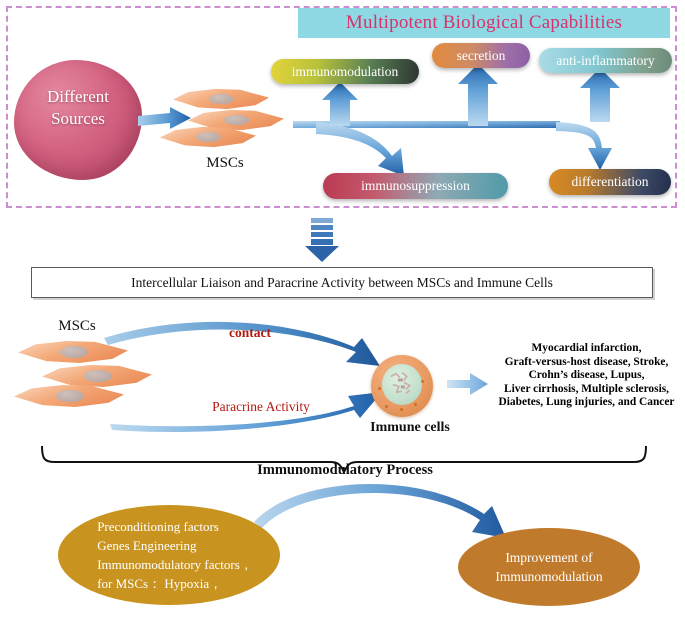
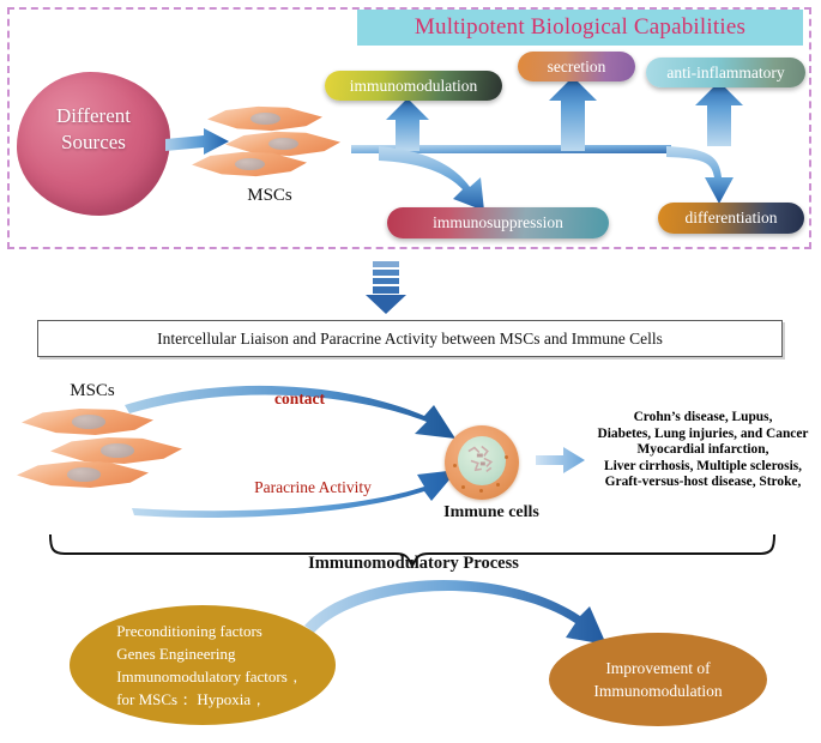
  Multipotent Biological Capabilities
  Different
  Sources
  MSCs
  immunomodulation
  secretion
  anti-inflammatory
  immunosuppression
  differentiation
  Intercellular Liaison and Paracrine Activity between MSCs and Immune Cells
  MSCs
  contact
  Paracrine Activity
  Immune cells
- Myocardial infarction,
+ Crohn’s disease, Lupus,
- Graft-versus-host disease, Stroke,
+ Diabetes, Lung injuries, and Cancer
- Crohn’s disease, Lupus,
+ Myocardial infarction,
  Liver cirrhosis, Multiple sclerosis,
- Diabetes, Lung injuries, and Cancer
+ Graft-versus-host disease, Stroke,
  Immunomodulatory Process
  Preconditioning factors
  Genes Engineering
  Immunomodulatory factors，
  for MSCs： Hypoxia，
  Improvement of
  Immunomodulation
